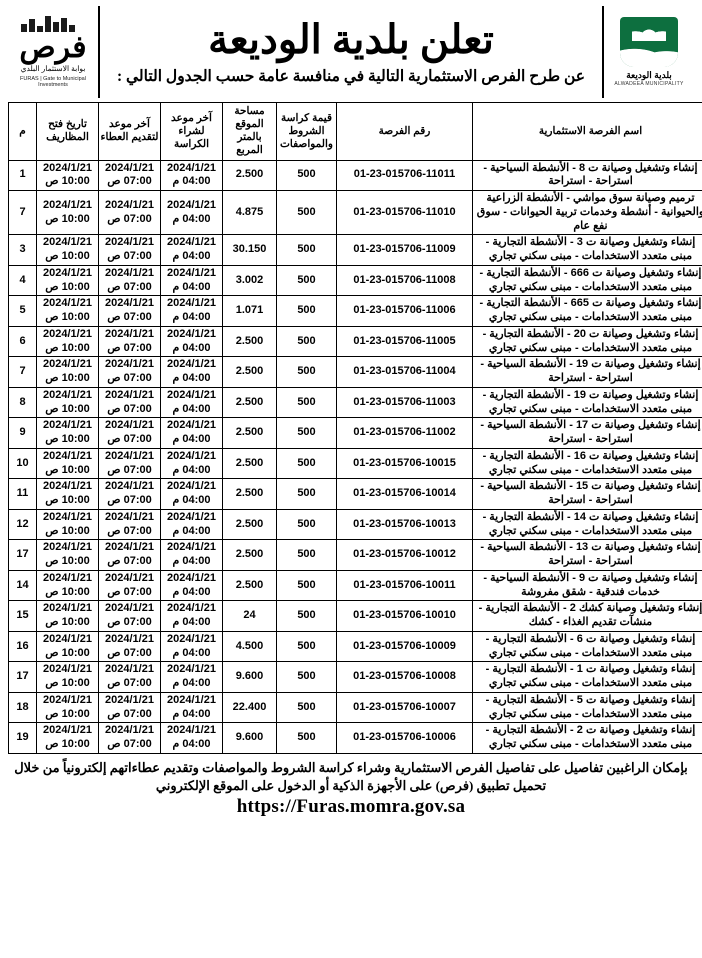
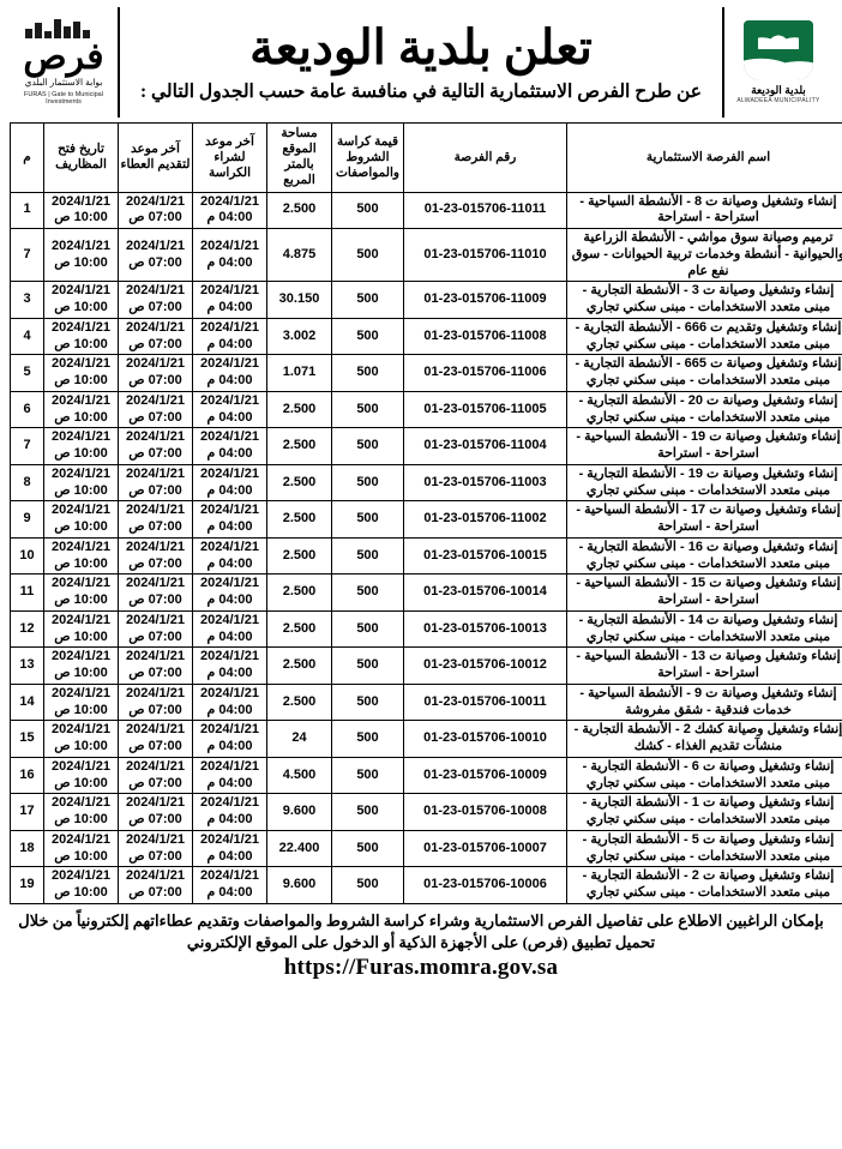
  فرص
  بوابة الاستثمار البلدي
  تعلن بلدية الوديعة
  عن طرح الفرص الاستثمارية التالية في منافسة عامة حسب الجدول التالي :
  بلدية الوديعة
  اسم الفرصة الاستثمارية	رقم الفرصة	قيمة كراسة الشروط والمواصفات	مساحة الموقع بالمتر المربع	آخر موعد لشراء الكراسة	آخر موعد لتقديم العطاء	تاريخ فتح المظاريف	م
  إنشاء وتشغيل وصيانة ت 8 - الأنشطة السياحية - استراحة - استراحة	01-23-015706-11011	500	2.500	2024/1/2104:00 م	2024/1/2107:00 ص	2024/1/2110:00 ص	1
  ترميم وصيانة سوق مواشي - الأنشطة الزراعيةالحيوانية - أنشطة وخدمات تربية الحيوانات - سوق نفع عام	01-23-015706-11010	500	4.875	2024/1/2104:00 م	2024/1/2107:00 ص	2024/1/2110:00 ص	7
  إنشاء وتشغيل وصيانة ت 3 - الأنشطة التجارية - مبنى متعدد الاستخدامات - مبنى سكني تجاري	01-23-015706-11009	500	30.150	2024/1/2104:00 م	2024/1/2107:00 ص	2024/1/2110:00 ص	3
- إنشاء وتشغيل وصيانة ت 666 - الأنشطة التجارية - مبنى متعدد الاستخدامات - مبنى سكني تجاري	01-23-015706-11008	500	3.002	2024/1/2104:00 م	2024/1/2107:00 ص	2024/1/2110:00 ص	4
+ إنشاء وتشغيل وتقديم ت 666 - الأنشطة التجارية - مبنى متعدد الاستخدامات - مبنى سكني تجاري	01-23-015706-11008	500	3.002	2024/1/2104:00 م	2024/1/2107:00 ص	2024/1/2110:00 ص	4
  إنشاء وتشغيل وصيانة ت 665 - الأنشطة التجارية - مبنى متعدد الاستخدامات - مبنى سكني تجاري	01-23-015706-11006	500	1.071	2024/1/2104:00 م	2024/1/2107:00 ص	2024/1/2110:00 ص	5
  إنشاء وتشغيل وصيانة ت 20 - الأنشطة التجارية - مبنى متعدد الاستخدامات - مبنى سكني تجاري	01-23-015706-11005	500	2.500	2024/1/2104:00 م	2024/1/2107:00 ص	2024/1/2110:00 ص	6
  إنشاء وتشغيل وصيانة ت 19 - الأنشطة السياحية - استراحة - استراحة	01-23-015706-11004	500	2.500	2024/1/2104:00 م	2024/1/2107:00 ص	2024/1/2110:00 ص	7
  إنشاء وتشغيل وصيانة ت 19 - الأنشطة التجارية - مبنى متعدد الاستخدامات - مبنى سكني تجاري	01-23-015706-11003	500	2.500	2024/1/2104:00 م	2024/1/2107:00 ص	2024/1/2110:00 ص	8
  إنشاء وتشغيل وصيانة ت 17 - الأنشطة السياحية - استراحة - استراحة	01-23-015706-11002	500	2.500	2024/1/2104:00 م	2024/1/2107:00 ص	2024/1/2110:00 ص	9
  إنشاء وتشغيل وصيانة ت 16 - الأنشطة التجارية - مبنى متعدد الاستخدامات - مبنى سكني تجاري	01-23-015706-10015	500	2.500	2024/1/2104:00 م	2024/1/2107:00 ص	2024/1/2110:00 ص	10
  إنشاء وتشغيل وصيانة ت 15 - الأنشطة السياحية - استراحة - استراحة	01-23-015706-10014	500	2.500	2024/1/2104:00 م	2024/1/2107:00 ص	2024/1/2110:00 ص	11
  إنشاء وتشغيل وصيانة ت 14 - الأنشطة التجارية - مبنى متعدد الاستخدامات - مبنى سكني تجاري	01-23-015706-10013	500	2.500	2024/1/2104:00 م	2024/1/2107:00 ص	2024/1/2110:00 ص	12
- إنشاء وتشغيل وصيانة ت 13 - الأنشطة السياحية - استراحة - استراحة	01-23-015706-10012	500	2.500	2024/1/2104:00 م	2024/1/2107:00 ص	2024/1/2110:00 ص	17
+ إنشاء وتشغيل وصيانة ت 13 - الأنشطة السياحية - استراحة - استراحة	01-23-015706-10012	500	2.500	2024/1/2104:00 م	2024/1/2107:00 ص	2024/1/2110:00 ص	13
  إنشاء وتشغيل وصيانة ت 9 - الأنشطة السياحية - خدمات فندقية - شقق مفروشة	01-23-015706-10011	500	2.500	2024/1/2104:00 م	2024/1/2107:00 ص	2024/1/2110:00 ص	14
  إنشاء وتشغيل وصيانة كشك 2 - الأنشطة التجارية - منشآت تقديم الغذاء - كشك	01-23-015706-10010	500	24	2024/1/2104:00 م	2024/1/2107:00 ص	2024/1/2110:00 ص	15
  إنشاء وتشغيل وصيانة ت 6 - الأنشطة التجارية - مبنى متعدد الاستخدامات - مبنى سكني تجاري	01-23-015706-10009	500	4.500	2024/1/2104:00 م	2024/1/2107:00 ص	2024/1/2110:00 ص	16
  إنشاء وتشغيل وصيانة ت 1 - الأنشطة التجارية - مبنى متعدد الاستخدامات - مبنى سكني تجاري	01-23-015706-10008	500	9.600	2024/1/2104:00 م	2024/1/2107:00 ص	2024/1/2110:00 ص	17
  إنشاء وتشغيل وصيانة ت 5 - الأنشطة التجارية - مبنى متعدد الاستخدامات - مبنى سكني تجاري	01-23-015706-10007	500	22.400	2024/1/2104:00 م	2024/1/2107:00 ص	2024/1/2110:00 ص	18
  إنشاء وتشغيل وصيانة ت 2 - الأنشطة التجارية - مبنى متعدد الاستخدامات - مبنى سكني تجاري	01-23-015706-10006	500	9.600	2024/1/2104:00 م	2024/1/2107:00 ص	2024/1/2110:00 ص	19
- بإمكان الراغبين تفاصيل على تفاصيل الفرص الاستثمارية وشراء كراسة الشروط والمواصفات وتقديم عطاءاتهم إلكترونياً من خلال
+ بإمكان الراغبين الاطلاع على تفاصيل الفرص الاستثمارية وشراء كراسة الشروط والمواصفات وتقديم عطاءاتهم إلكترونياً من خلال
  تحميل تطبيق (فرص) على الأجهزة الذكية أو الدخول على الموقع الإلكتروني
  https://Furas.momra.gov.sa
